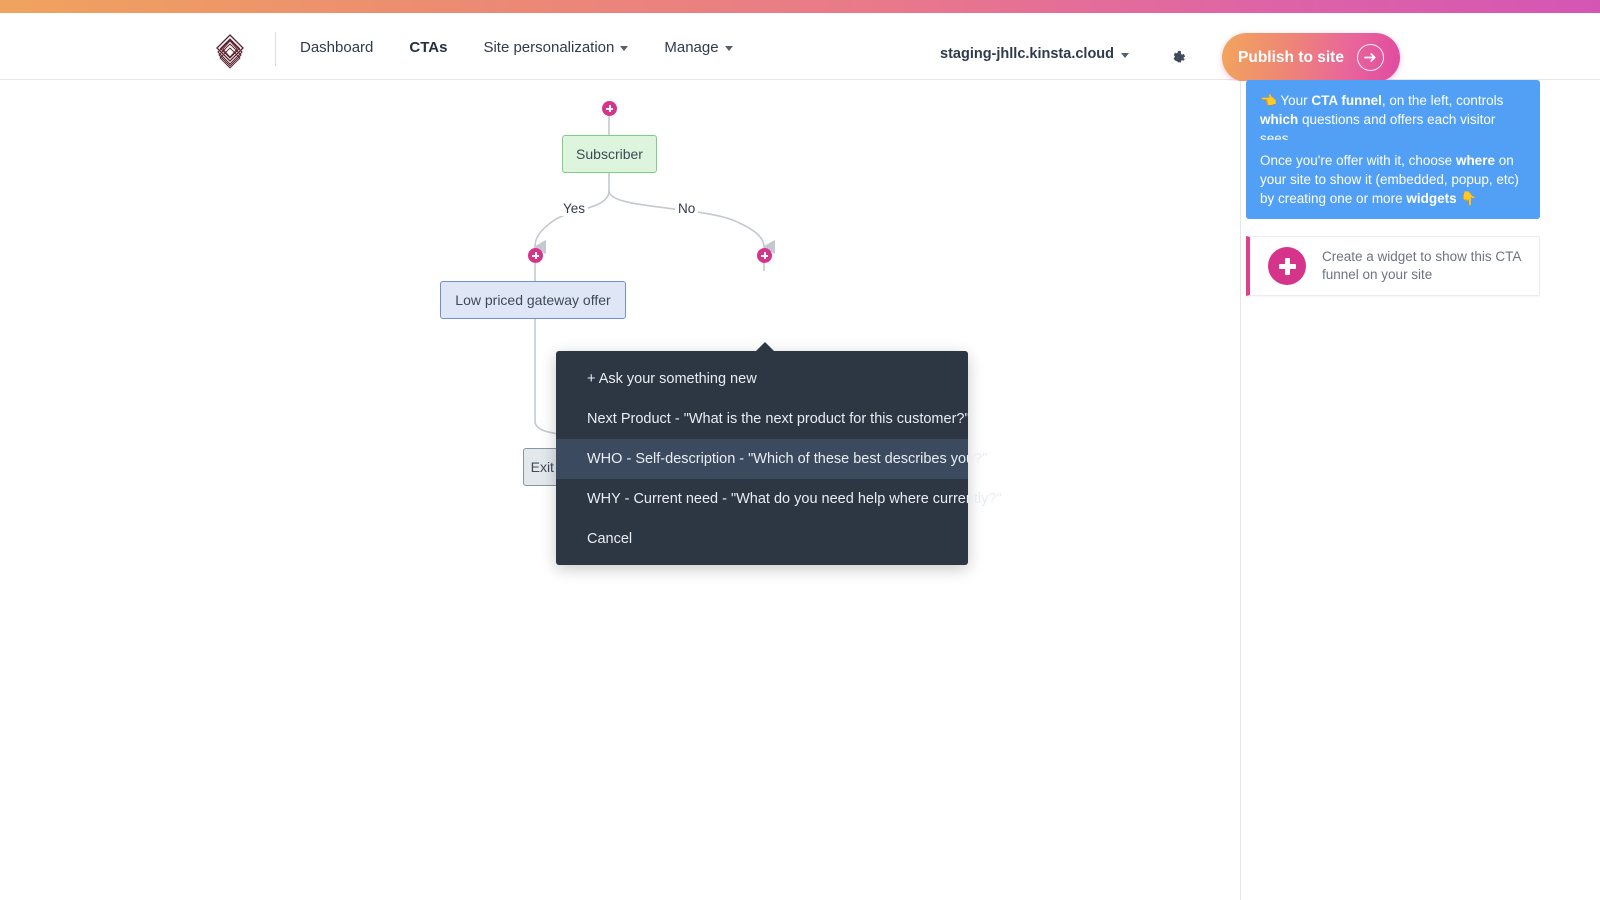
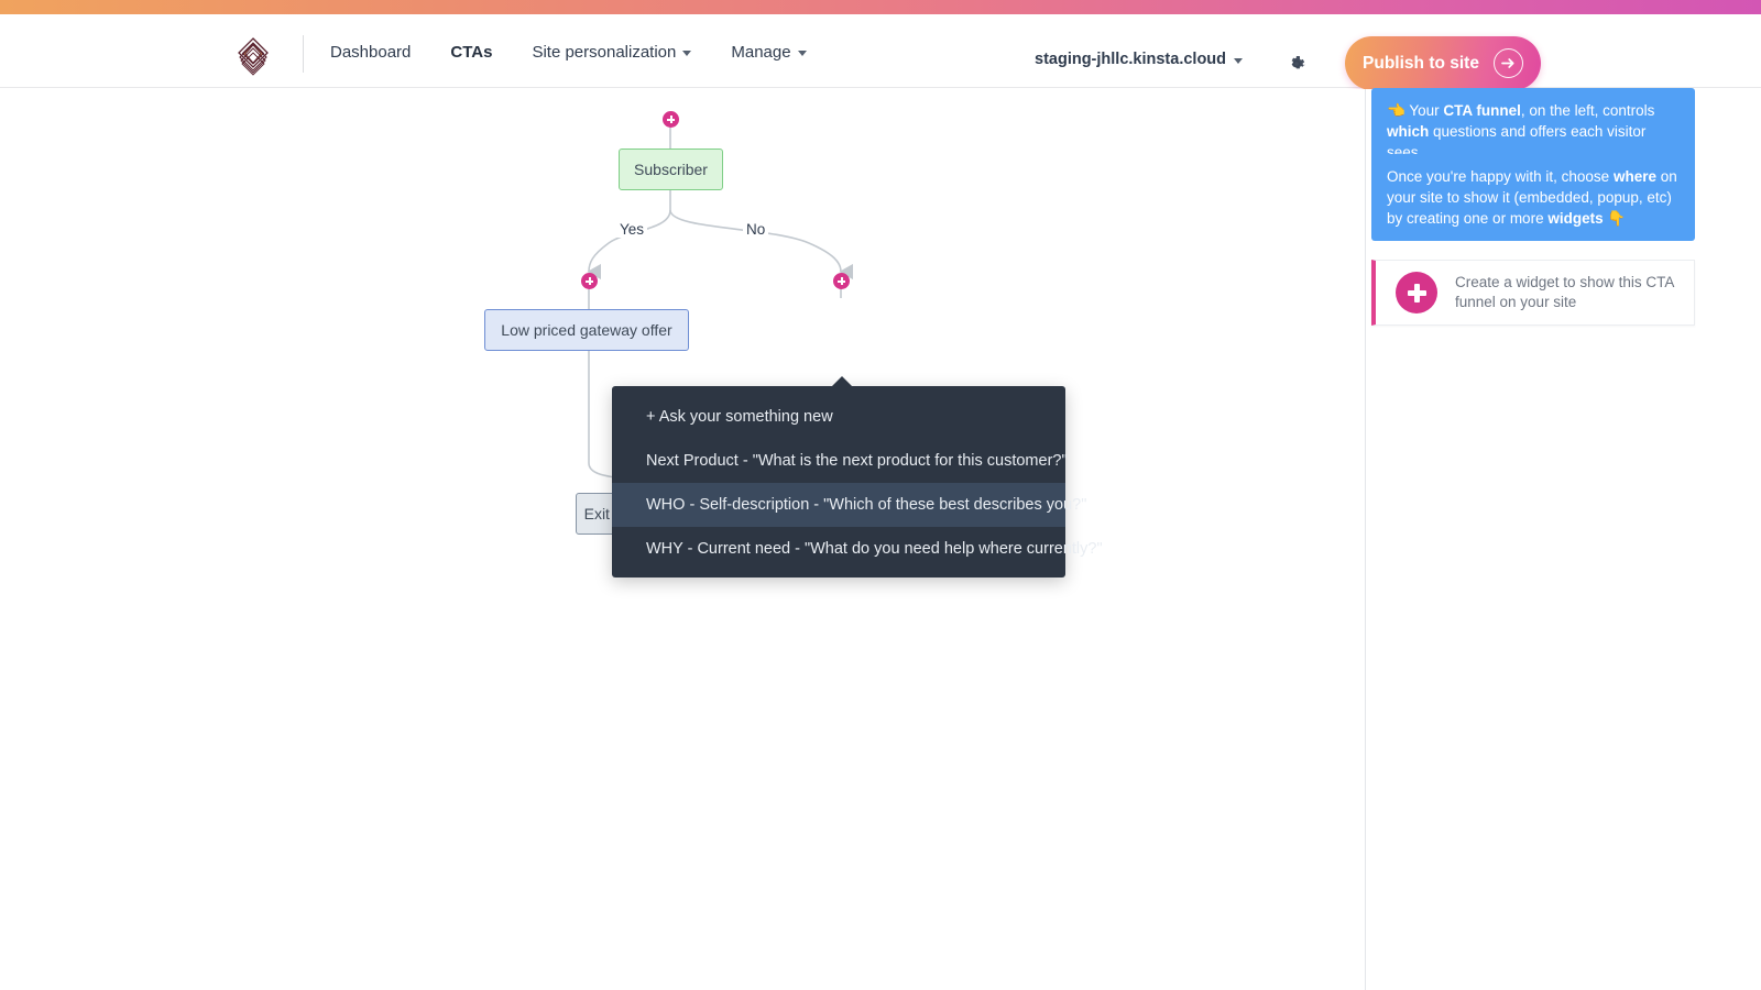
  Dashboard
  CTAs
  Site personalization
  Manage
  staging-jhllc.kinsta.cloud
  Publish to site
  Subscriber
  Yes
  No
  Low priced gateway offer
  + Ask your something new
  Next Product - "What is the next product for this customer?"
  WHO - Self-description - "Which of these best describes you?"
  WHY - Current need - "What do you need help where currently?"
- Cancel
  👈 Your CTA funnel, on the left, controls which questions and offers each visitor sees.
- Once you're offer with it, choose where on your site to show it (embedded, popup, etc) by creating one or more widgets 👇
+ Once you're happy with it, choose where on your site to show it (embedded, popup, etc) by creating one or more widgets 👇
  Create a widget to show this CTA funnel on your site
